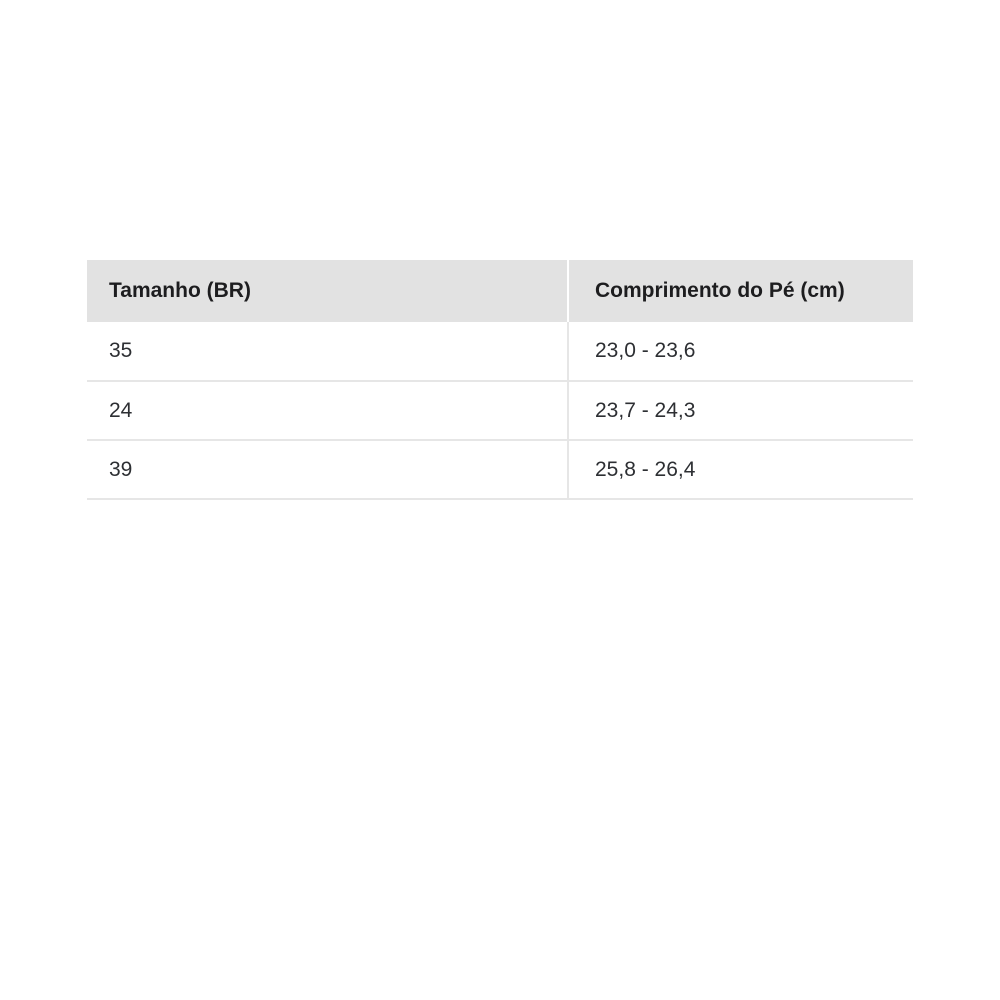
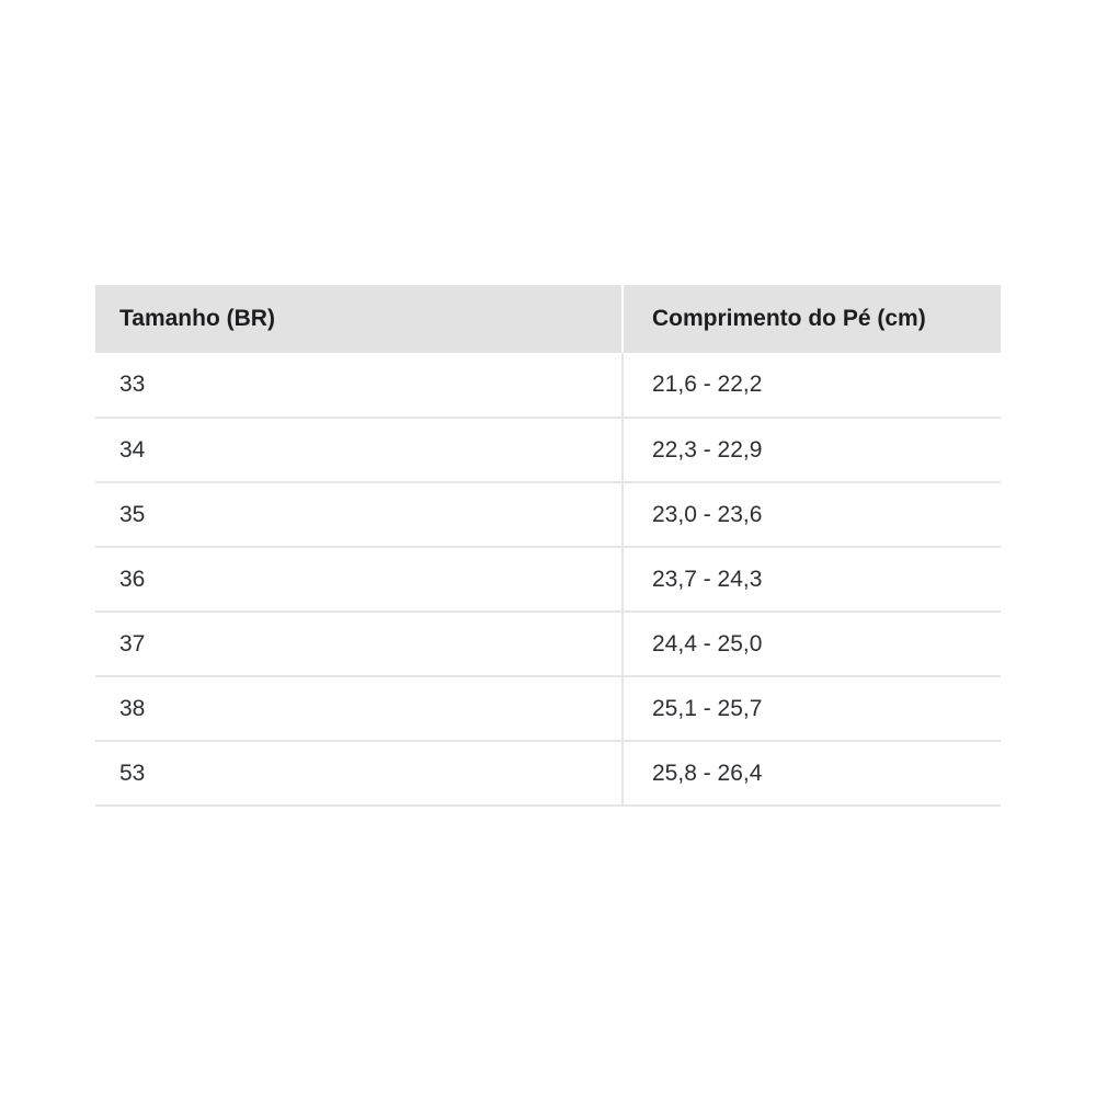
  Tamanho (BR)	Comprimento do Pé (cm)
+ 33	21,6 - 22,2
+ 34	22,3 - 22,9
  35	23,0 - 23,6
- 24	23,7 - 24,3
+ 36	23,7 - 24,3
+ 37	24,4 - 25,0
+ 38	25,1 - 25,7
- 39	25,8 - 26,4
+ 53	25,8 - 26,4
